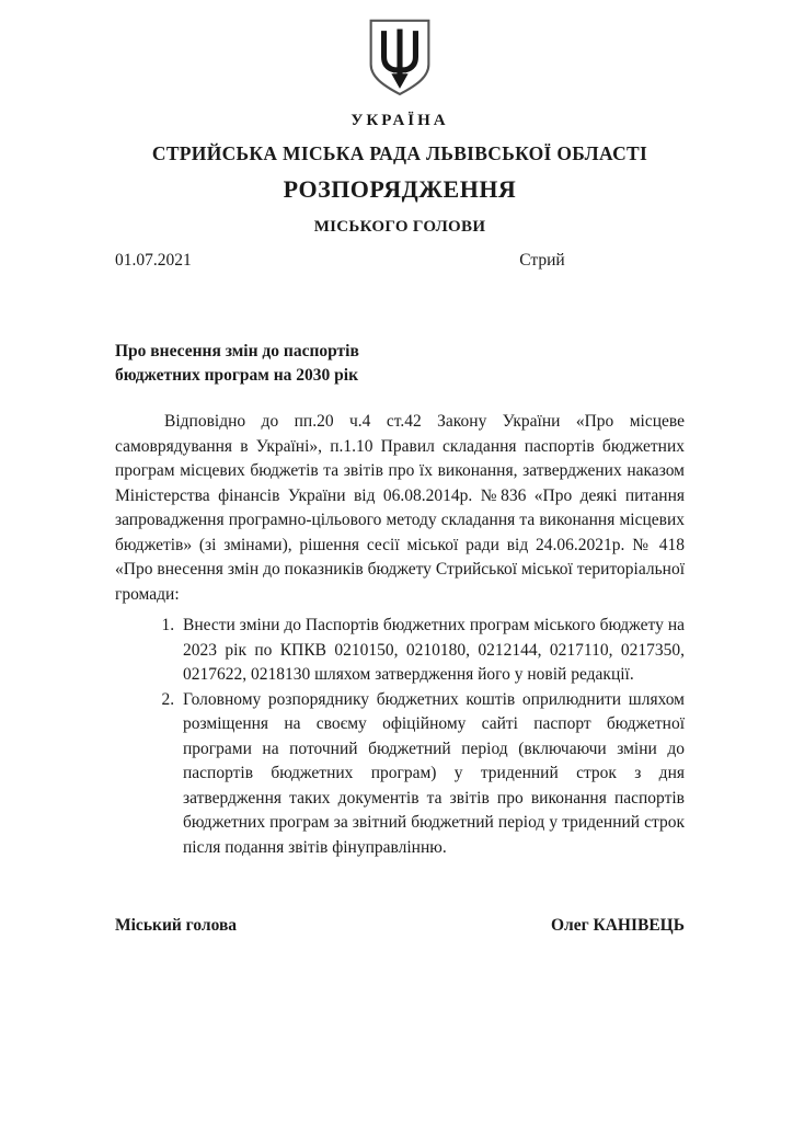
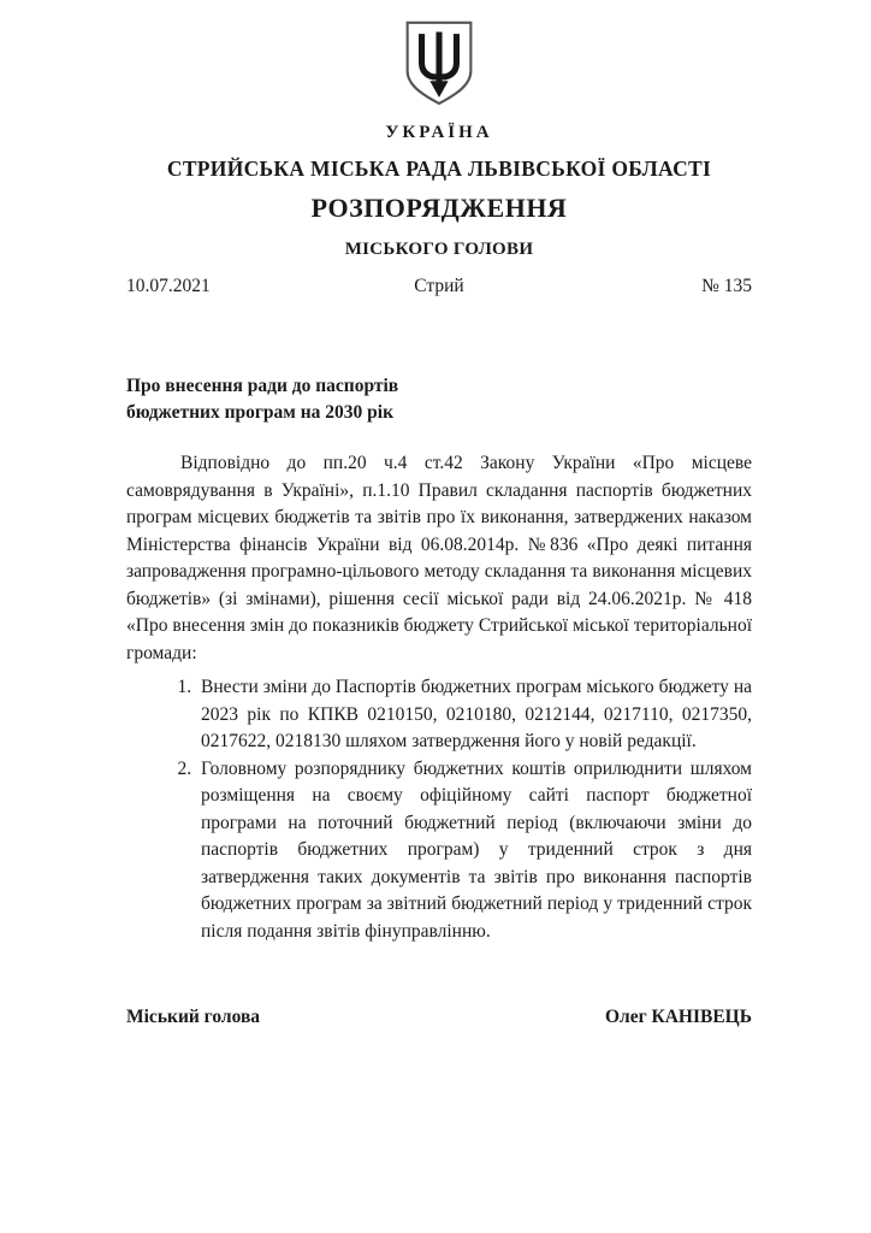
  УКРАЇНА
  СТРИЙСЬКА МІСЬКА РАДА ЛЬВІВСЬКОЇ ОБЛАСТІ
  РОЗПОРЯДЖЕННЯ
  МІСЬКОГО ГОЛОВИ
- 01.07.2021
+ 10.07.2021
  Стрий
+ № 135
- Про внесення змін до паспортів
+ Про внесення ради до паспортів
  бюджетних програм на 2030 рік
  Відповідно до пп.20 ч.4 ст.42 Закону України «Про місцеве самоврядування в Україні», п.1.10 Правил складання паспортів бюджетних програм місцевих бюджетів та звітів про їх виконання, затверджених наказом Міністерства фінансів України від 06.08.2014р. №836 «Про деякі питання запровадження програмно-цільового методу складання та виконання місцевих бюджетів» (зі змінами), рішення сесії міської ради від 24.06.2021р. № 418 «Про внесення змін до показників бюджету Стрийської міської територіальної громади:
  Внести зміни до Паспортів бюджетних програм міського бюджету на 2023 рік по КПКВ 0210150, 0210180, 0212144, 0217110, 0217350, 0217622, 0218130 шляхом затвердження його у новій редакції.
  Головному розпоряднику бюджетних коштів оприлюднити шляхом розміщення на своєму офіційному сайті паспорт бюджетної програми на поточний бюджетний період (включаючи зміни до паспортів бюджетних програм) у триденний строк з дня затвердження таких документів та звітів про виконання паспортів бюджетних програм за звітний бюджетний період у триденний строк після подання звітів фінуправлінню.
  Міський голова
  Олег КАНІВЕЦЬ
